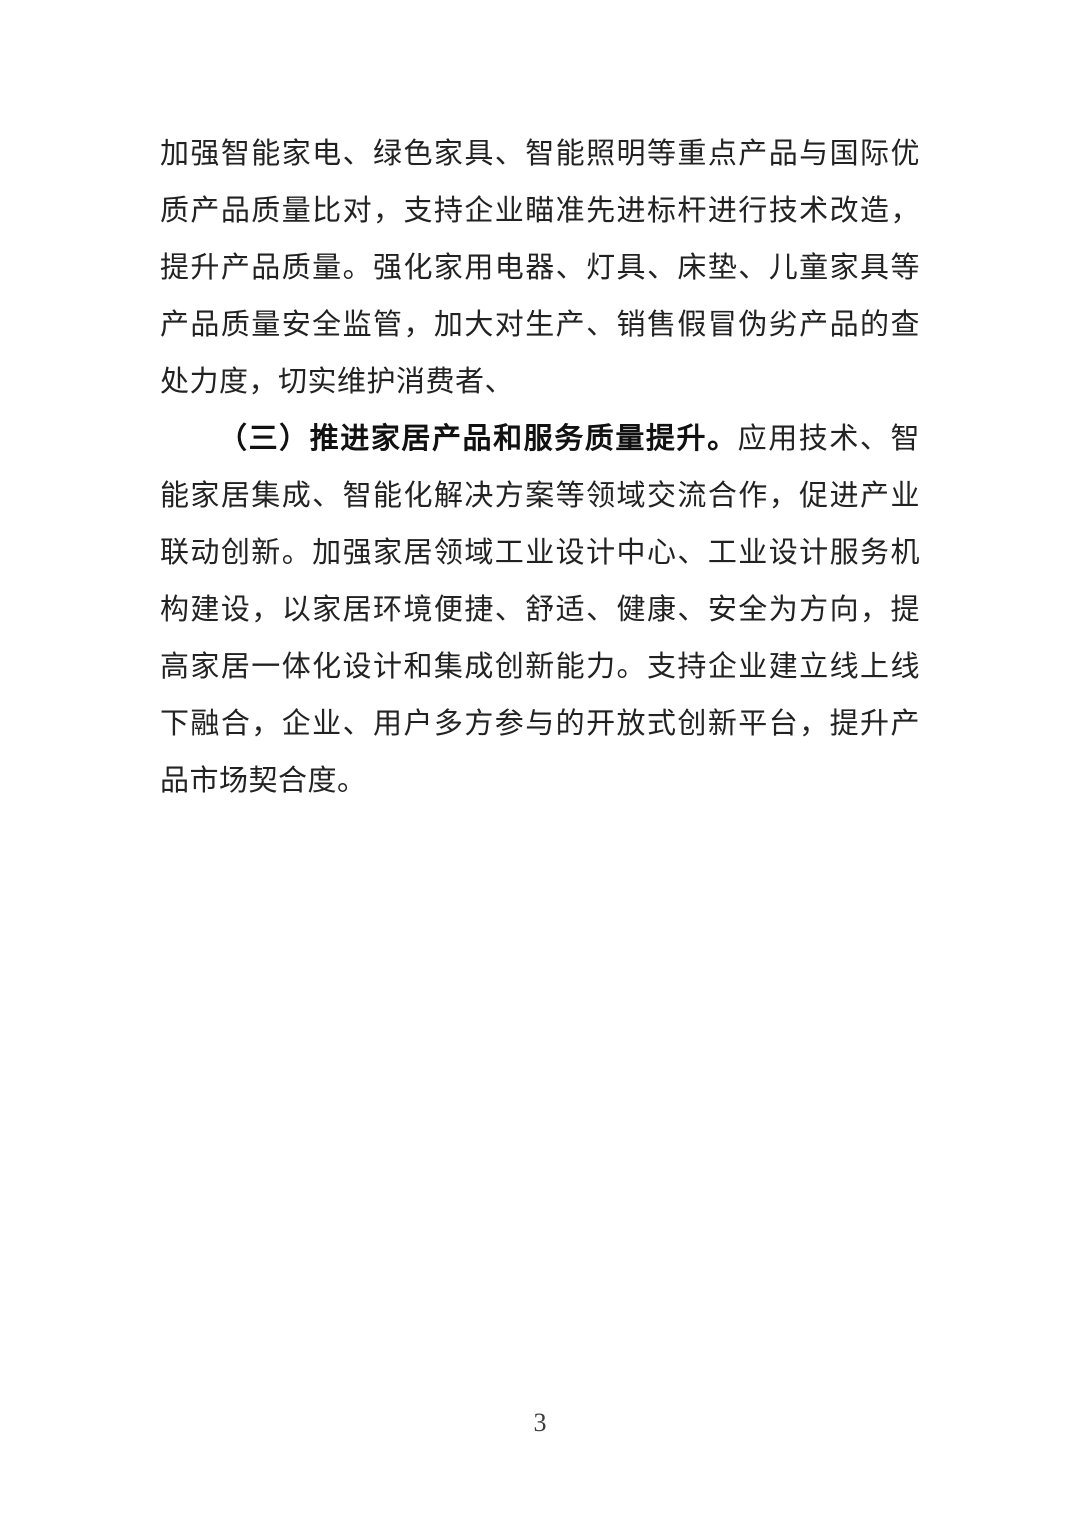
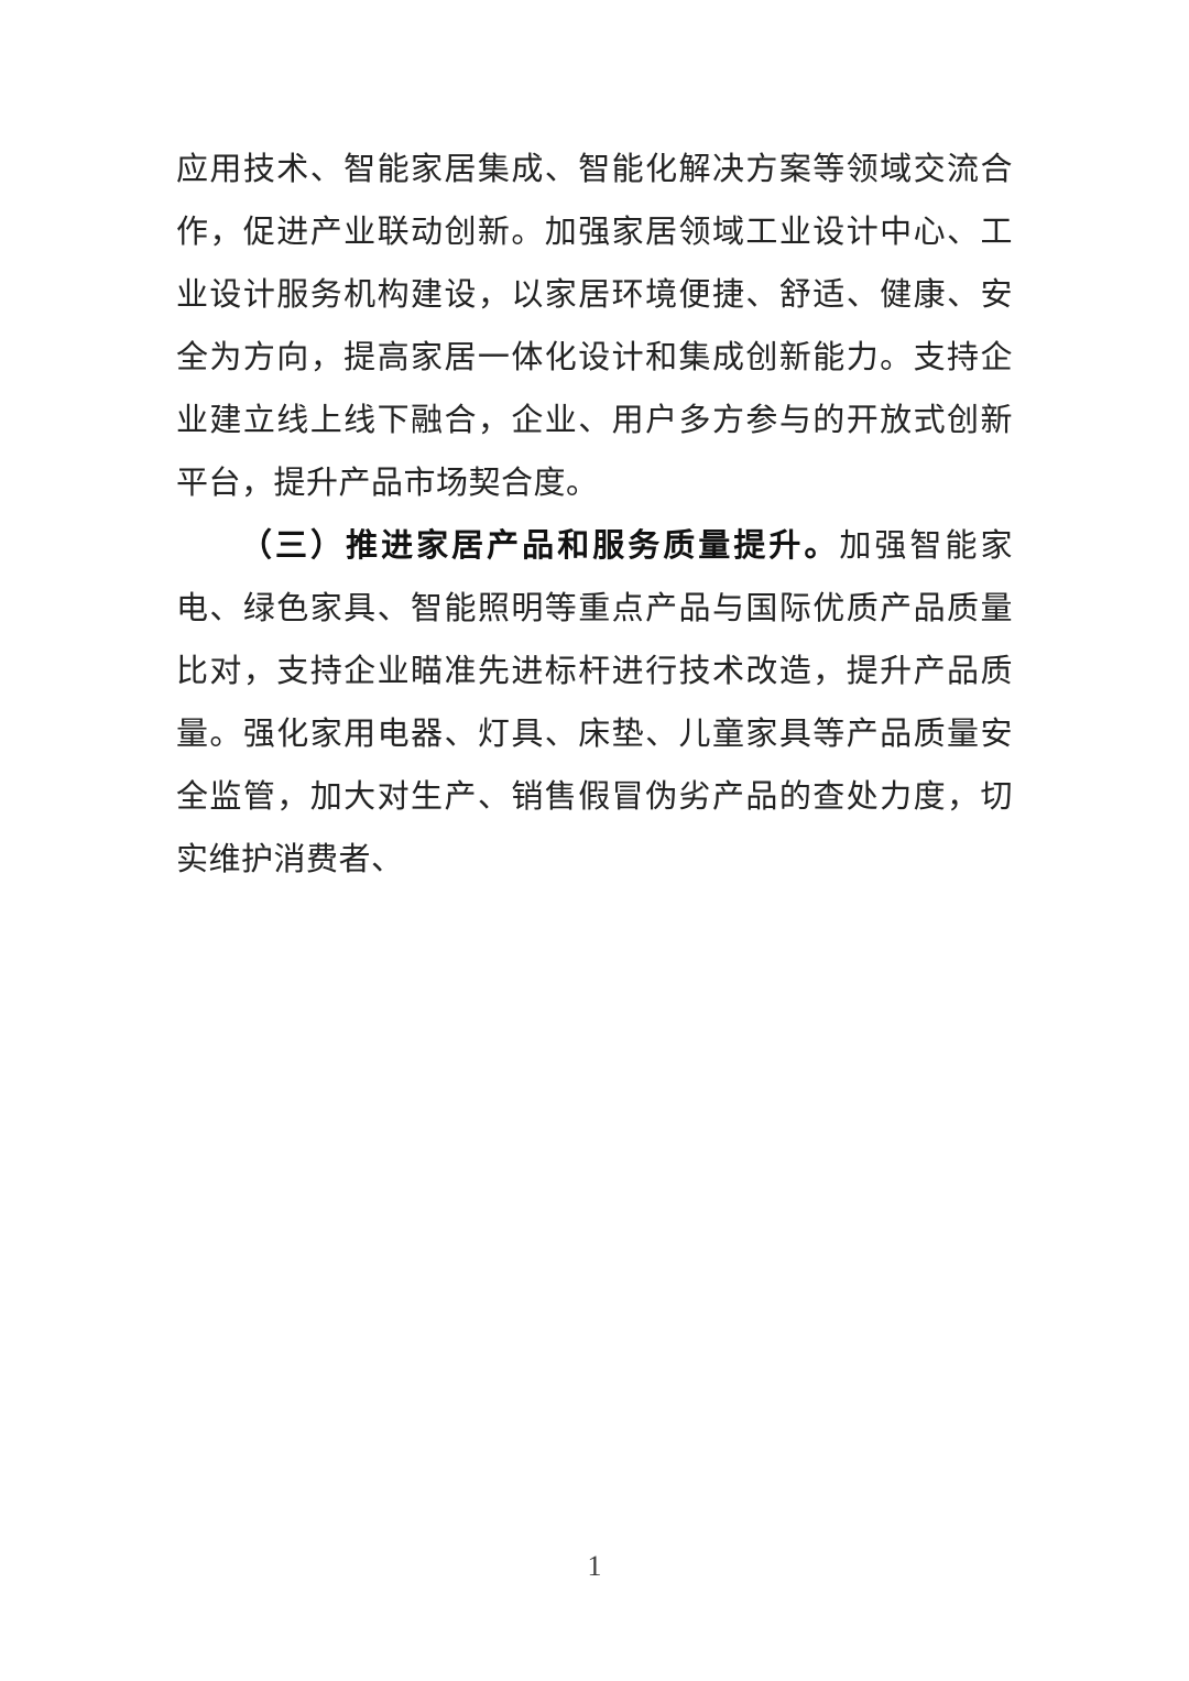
- 加强智能家电、绿色家具、智能照明等重点产品与国际优质产品质量比对，支持企业瞄准先进标杆进行技术改造，提升产品质量。强化家用电器、灯具、床垫、儿童家具等产品质量安全监管，加大对生产、销售假冒伪劣产品的查处力度，切实维护消费者、
+ 应用技术、智能家居集成、智能化解决方案等领域交流合作，促进产业联动创新。加强家居领域工业设计中心、工业设计服务机构建设，以家居环境便捷、舒适、健康、安全为方向，提高家居一体化设计和集成创新能力。支持企业建立线上线下融合，企业、用户多方参与的开放式创新平台，提升产品市场契合度。
- （三）推进家居产品和服务质量提升。应用技术、智能家居集成、智能化解决方案等领域交流合作，促进产业联动创新。加强家居领域工业设计中心、工业设计服务机构建设，以家居环境便捷、舒适、健康、安全为方向，提高家居一体化设计和集成创新能力。支持企业建立线上线下融合，企业、用户多方参与的开放式创新平台，提升产品市场契合度。
+ （三）推进家居产品和服务质量提升。加强智能家电、绿色家具、智能照明等重点产品与国际优质产品质量比对，支持企业瞄准先进标杆进行技术改造，提升产品质量。强化家用电器、灯具、床垫、儿童家具等产品质量安全监管，加大对生产、销售假冒伪劣产品的查处力度，切实维护消费者、
- 3
+ 1
